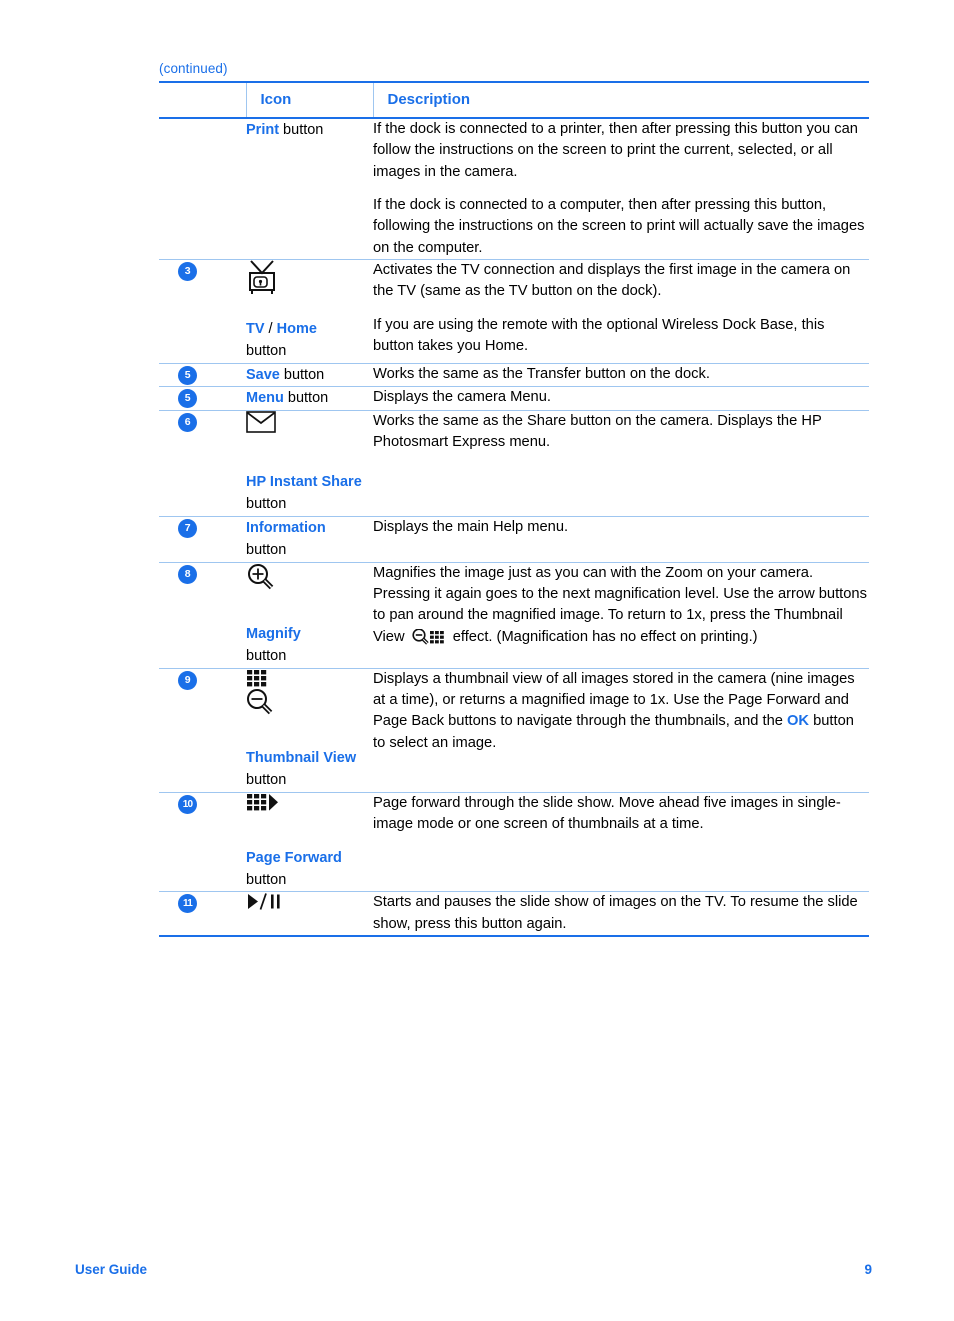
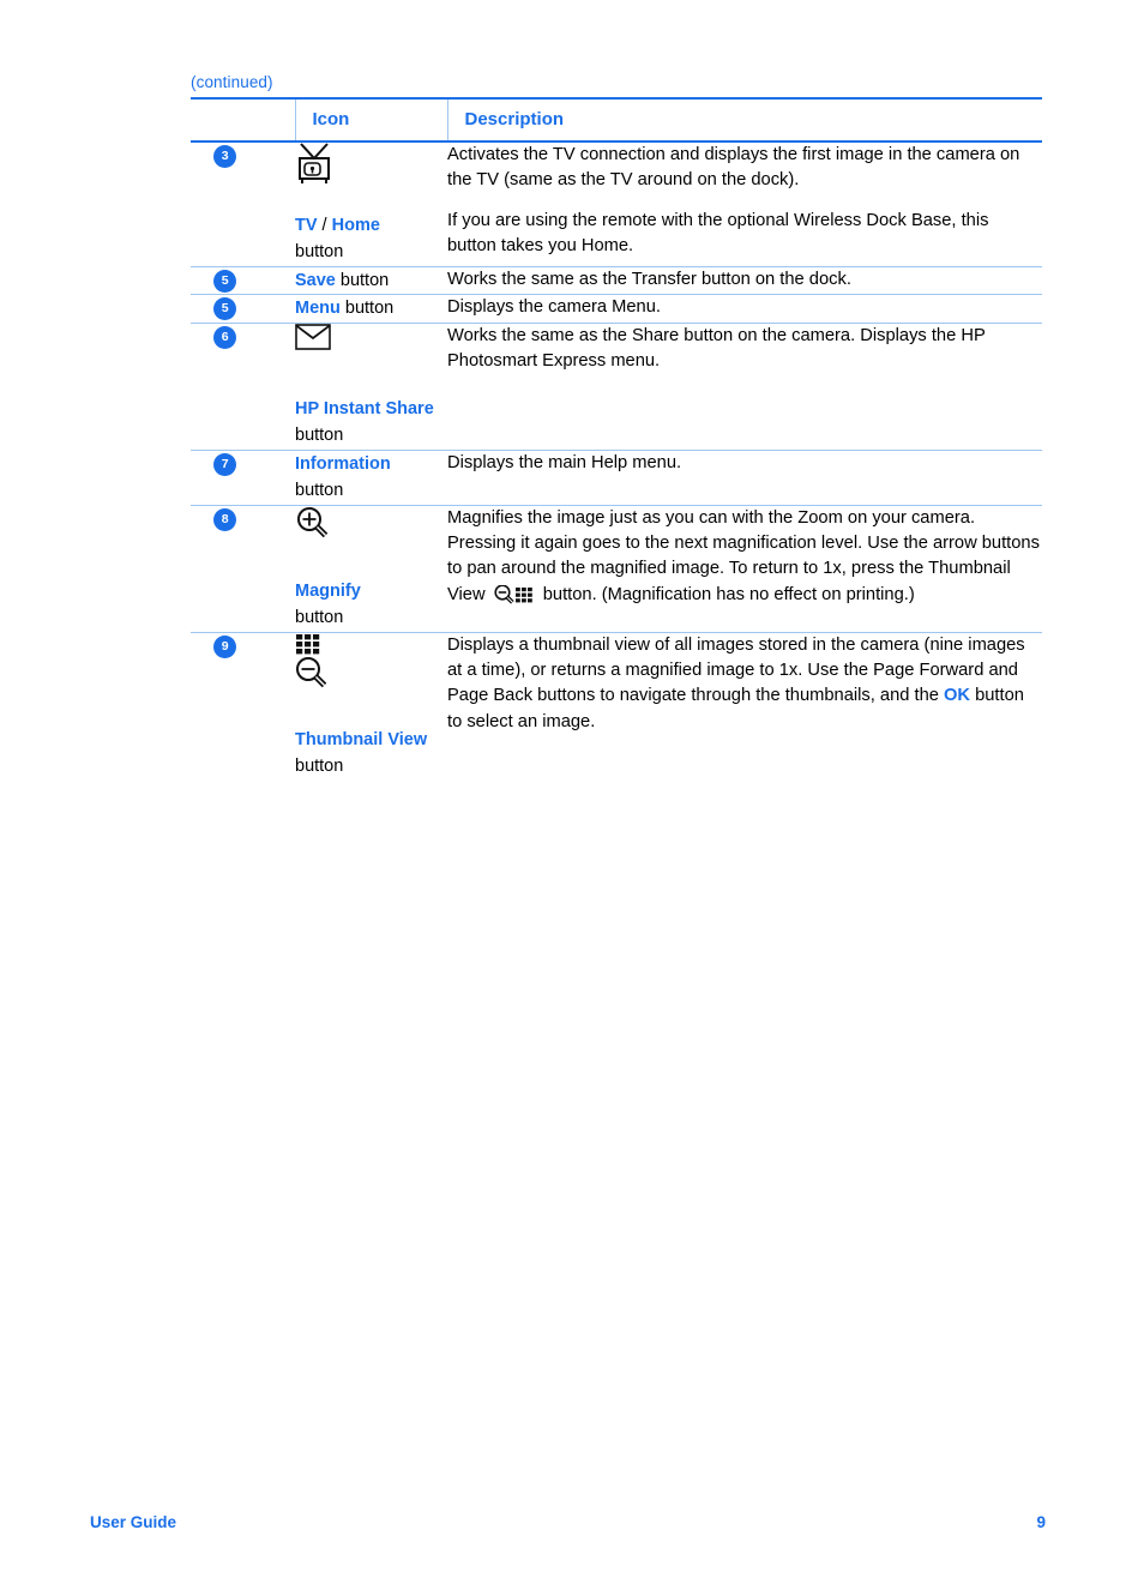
  (continued)
  	Icon	Description
- 	Print button	If the dock is connected to a printer, then after pressing this button you can follow the instructions on the screen to print the current, selected, or all images in the camera. If the dock is connected to a computer, then after pressing this button, following the instructions on the screen to print will actually save the images on the computer.
- 3	TV / Homebutton	Activates the TV connection and displays the first image in the camera on the TV (same as the TV button on the dock). If you are using the remote with the optional Wireless Dock Base, this button takes you Home.
+ 3	TV / Homebutton	Activates the TV connection and displays the first image in the camera on the TV (same as the TV around on the dock). If you are using the remote with the optional Wireless Dock Base, this button takes you Home.
  5	Save button	Works the same as the Transfer button on the dock.
  5	Menu button	Displays the camera Menu.
  6	HP Instant Share button	Works the same as the Share button on the camera. Displays the HP Photosmart Express menu.
  7	Informationbutton	Displays the main Help menu.
- 8	Magnifybutton	Magnifies the image just as you can with the Zoom on your camera. Pressing it again goes to the next magnification level. Use the arrow buttons to pan around the magnified image. To return to 1x, press the Thumbnail View effect. (Magnification has no effect on printing.)
+ 8	Magnifybutton	Magnifies the image just as you can with the Zoom on your camera. Pressing it again goes to the next magnification level. Use the arrow buttons to pan around the magnified image. To return to 1x, press the Thumbnail View button. (Magnification has no effect on printing.)
  9	Thumbnail View button	Displays a thumbnail view of all images stored in the camera (nine images at a time), or returns a magnified image to 1x. Use the Page Forward and Page Back buttons to navigate through the thumbnails, and the OK button to select an image.
- 10	Page Forwardbutton	Page forward through the slide show. Move ahead five images in single-image mode or one screen of thumbnails at a time.
- 11		Starts and pauses the slide show of images on the TV. To resume the slide show, press this button again.
  User Guide
  9
